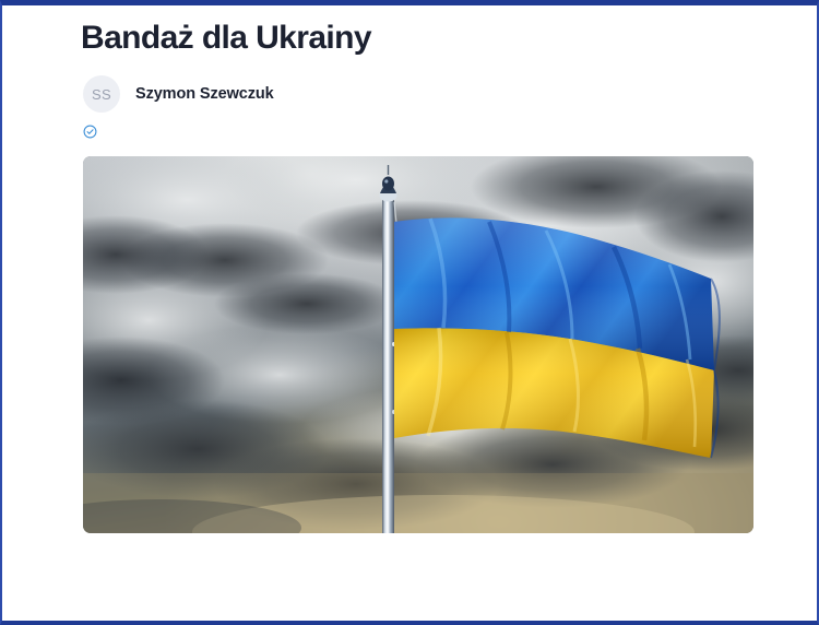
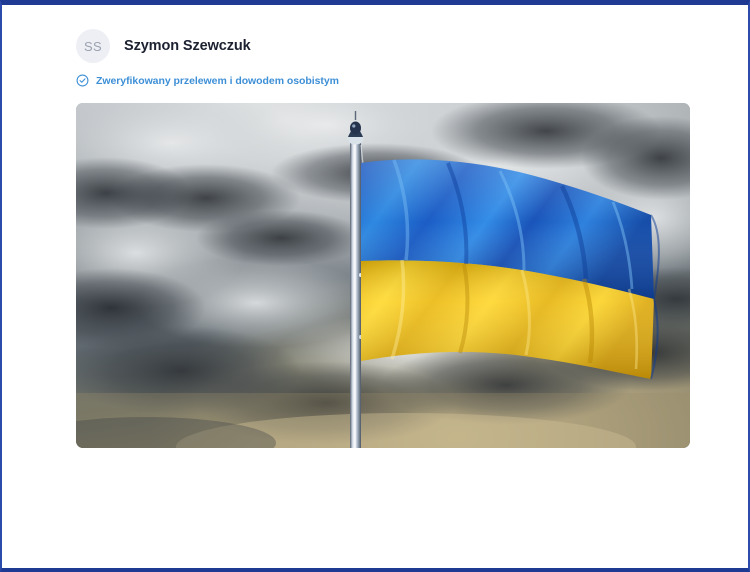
- Bandaż dla Ukrainy
  SS
  Szymon Szewczuk
+ Zweryfikowany przelewem i dowodem osobistym
